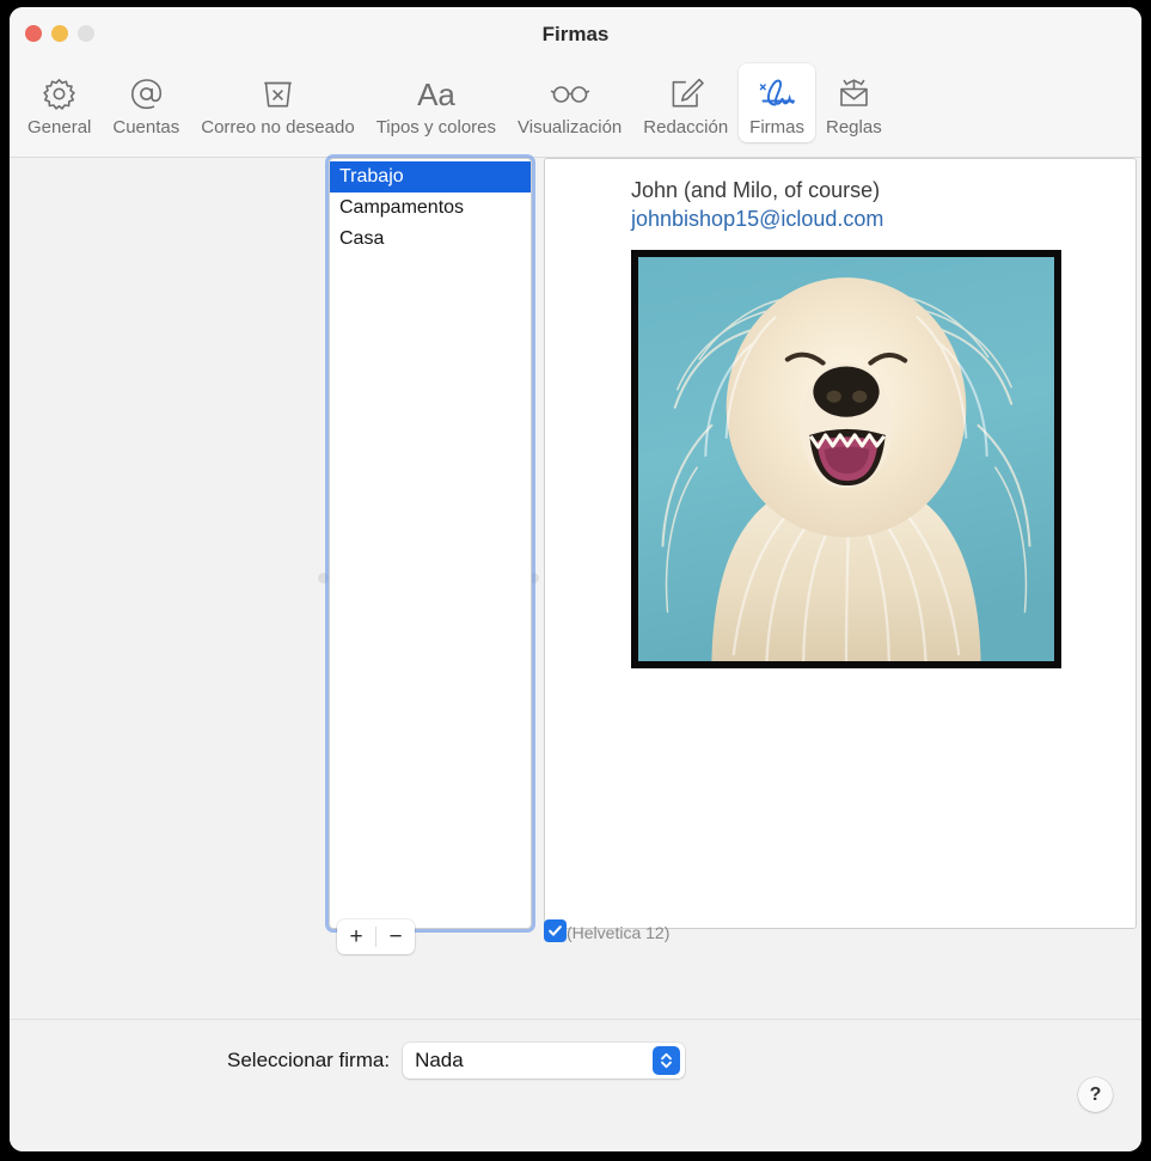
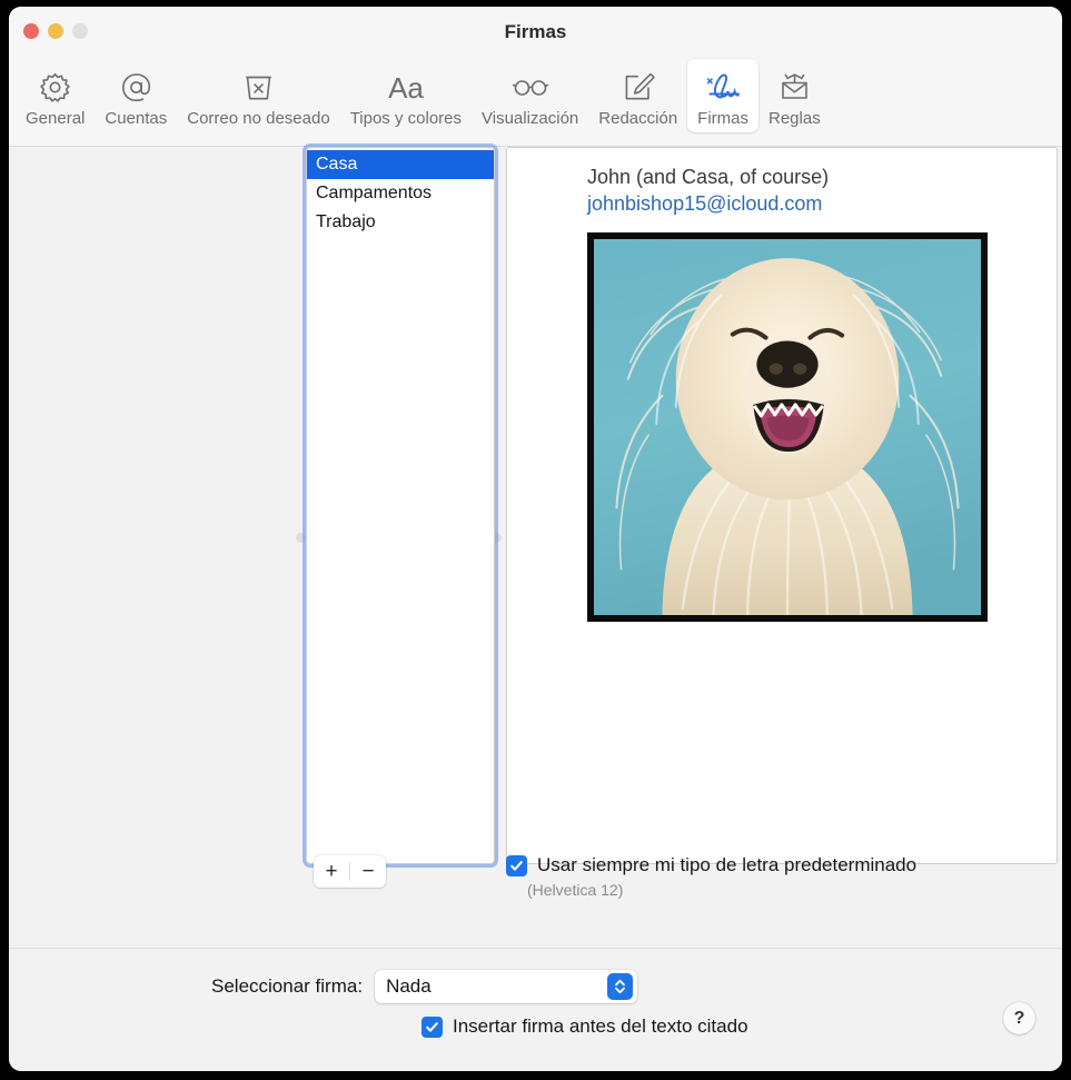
  Firmas
  General
  Cuentas
  Correo no deseado
  Aa
  Tipos y colores
  Visualización
  Redacción
  Firmas
  Reglas
- Trabajo
+ Casa
  Campamentos
- Casa
+ Trabajo
- John (and Milo, of course)
+ John (and Casa, of course)
  johnbishop15@icloud.com
  +
  −
+ Usar siempre mi tipo de letra predeterminado
  (Helvetica 12)
  Seleccionar firma:
  Nada
+ Insertar firma antes del texto citado
  ?
